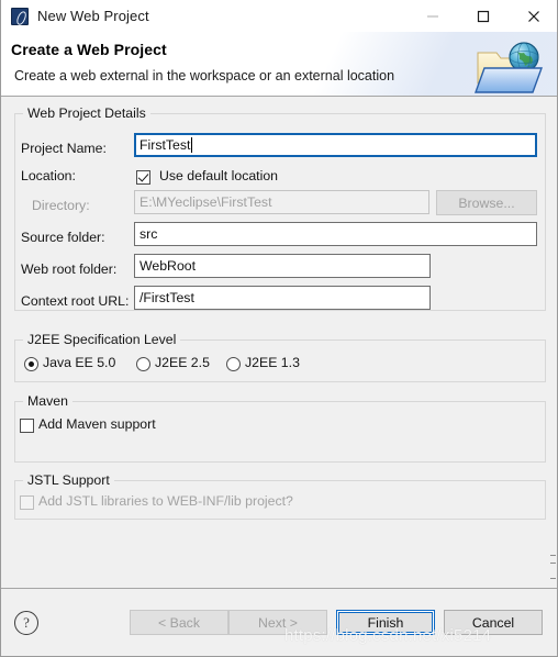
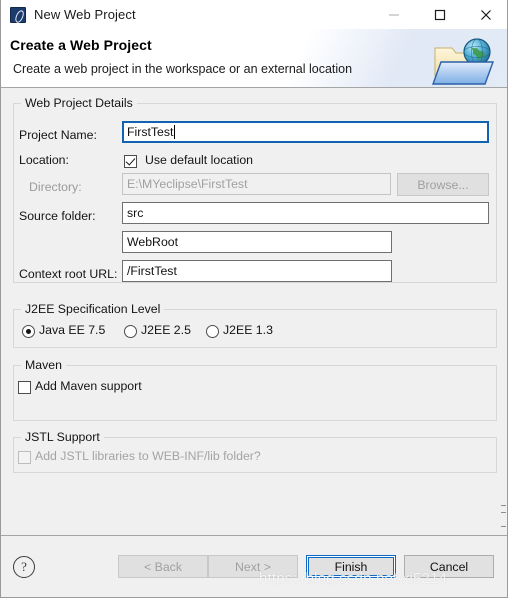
  New Web Project
  Create a Web Project
- Create a web external in the workspace or an external location
+ Create a web project in the workspace or an external location
  Web Project Details
  Project Name:
  FirstTest
  Location:
  Use default location
  Directory:
  E:\MYeclipse\FirstTest
  Browse...
  Source folder:
  src
- Web root folder:
  WebRoot
  Context root URL:
  /FirstTest
  J2EE Specification Level
- Java EE 5.0
+ Java EE 7.5
  J2EE 2.5
  J2EE 1.3
  Maven
  Add Maven support
  JSTL Support
- Add JSTL libraries to WEB-INF/lib project?
+ Add JSTL libraries to WEB-INF/lib folder?
  ?
  < Back
  Next >
  Finish
  Cancel
  https://blog.csdn.net/xi5214
